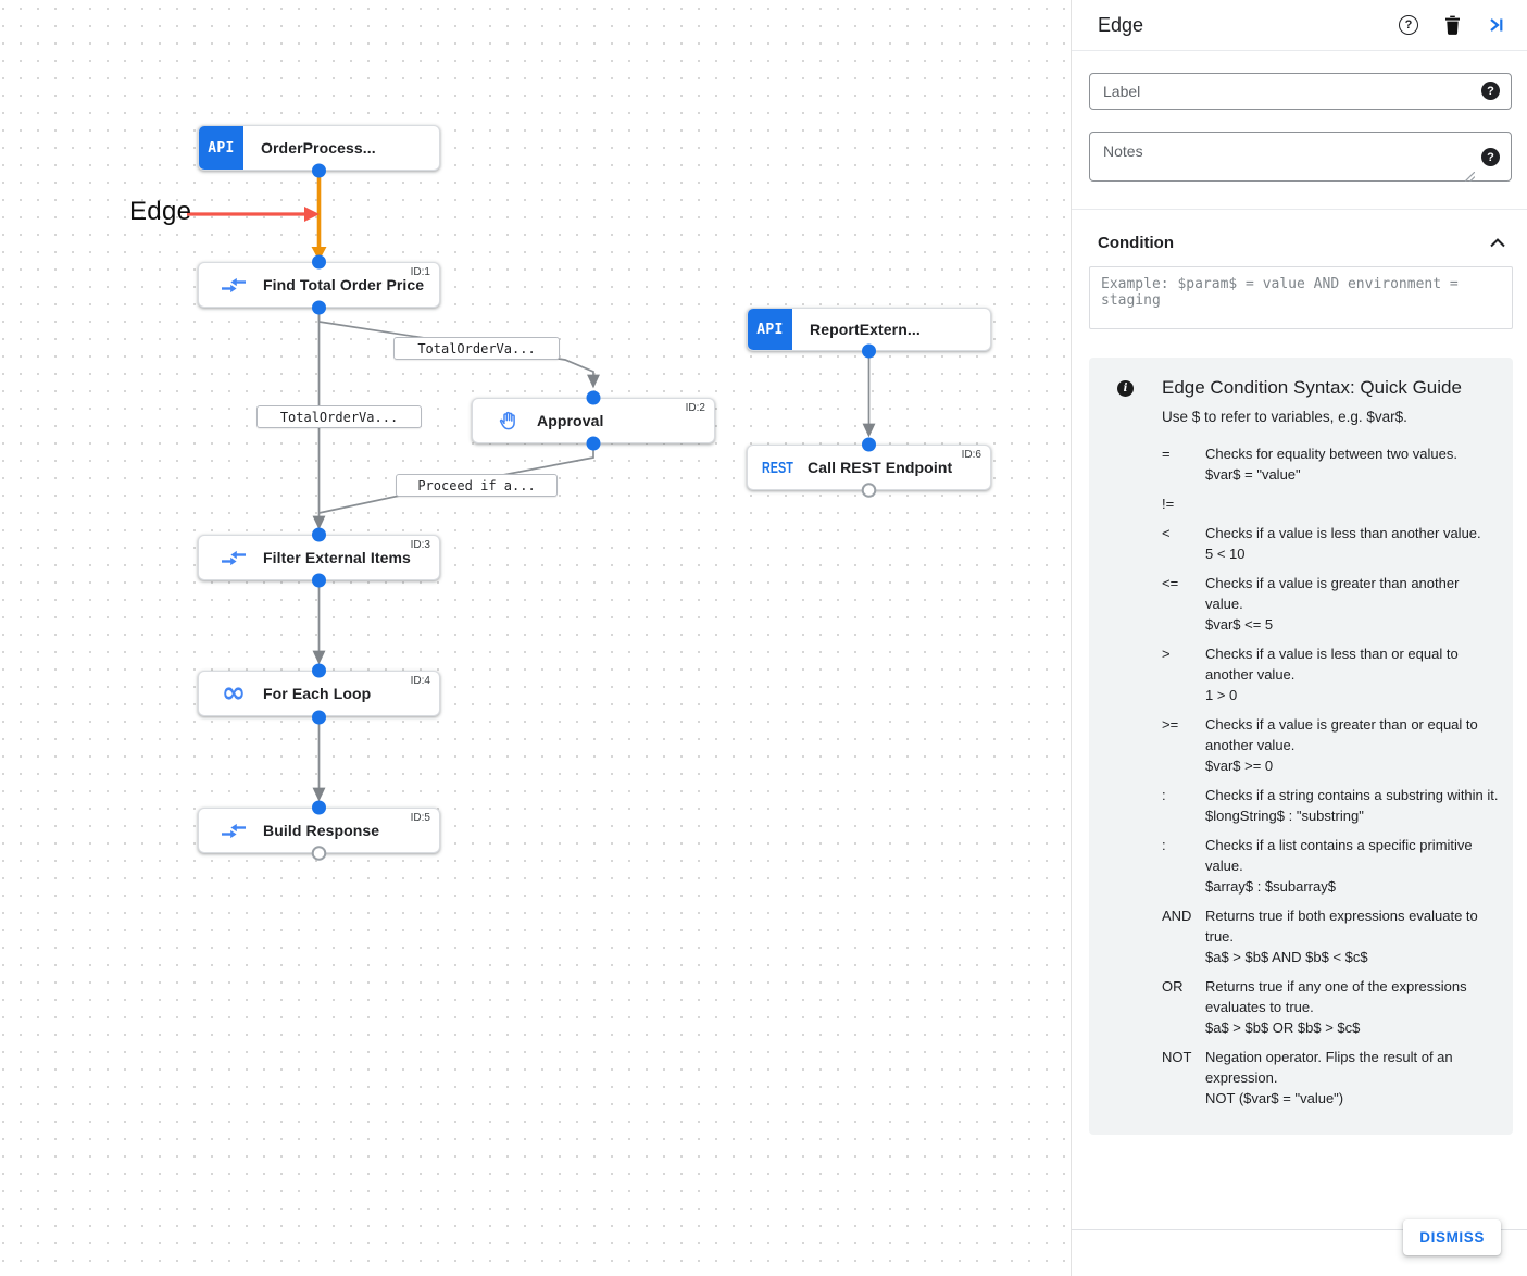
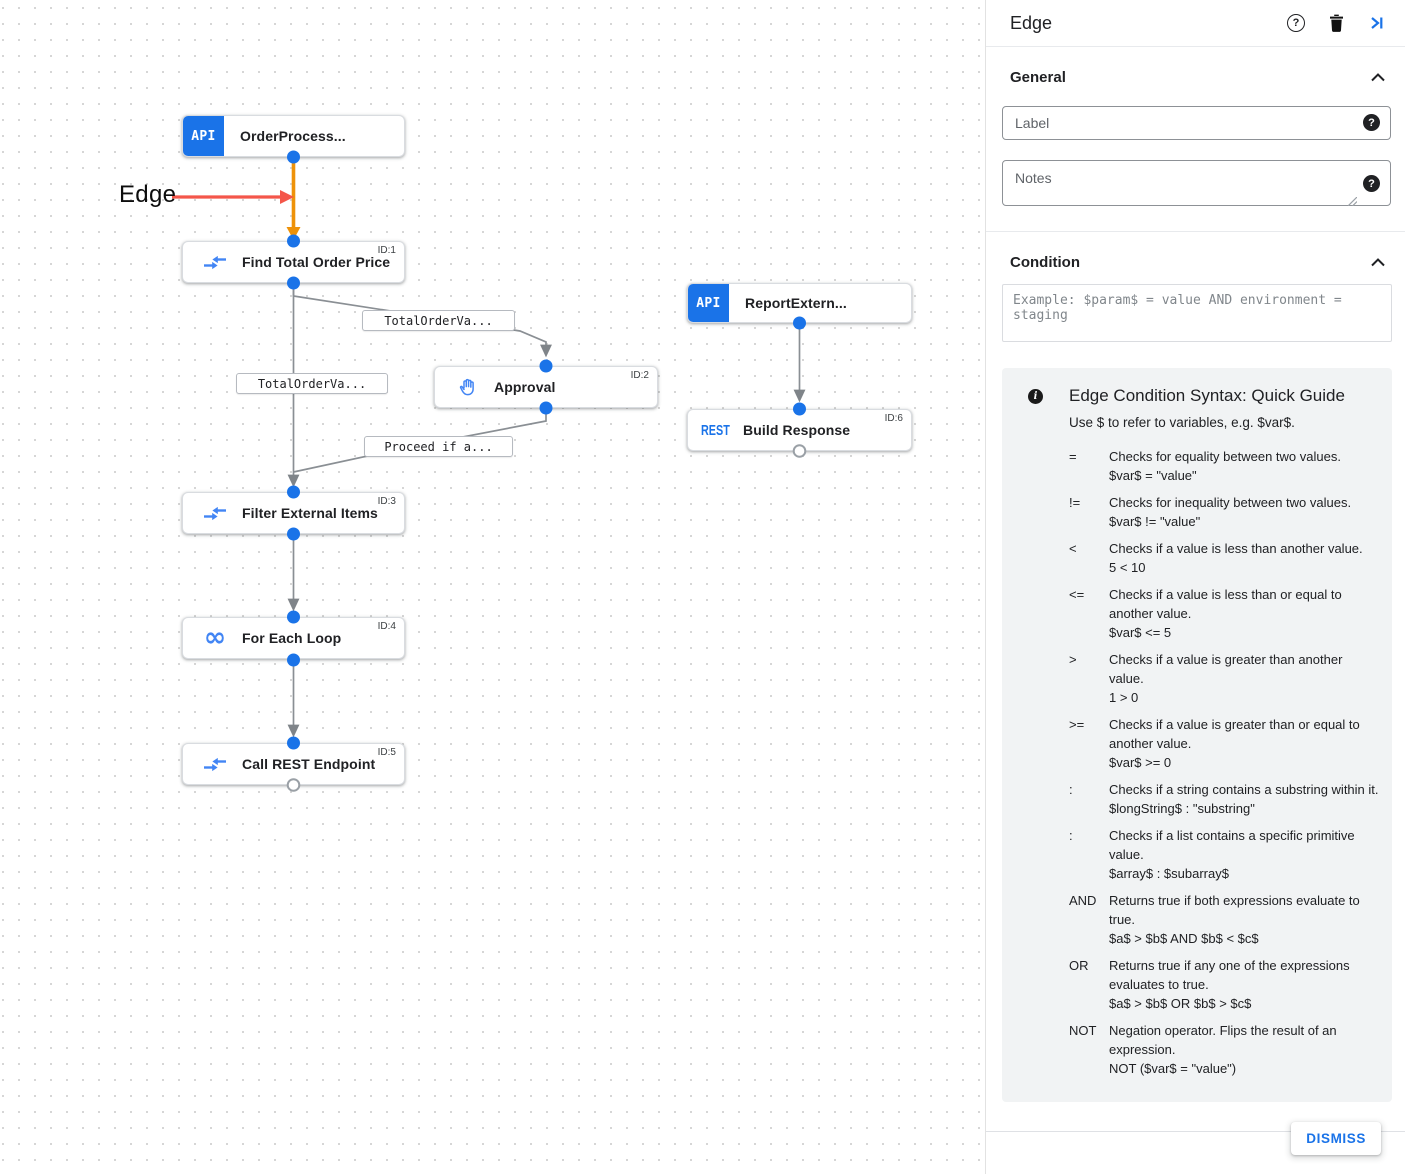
  API
  OrderProcess...
  Find Total Order Price
  ID:1
  Approval
  ID:2
  Filter External Items
  ID:3
  ∞
  For Each Loop
  ID:4
- Build Response
+ Call REST Endpoint
  ID:5
  API
  ReportExtern...
  REST
- Call REST Endpoint
+ Build Response
  ID:6
  TotalOrderVa...
  TotalOrderVa...
  Proceed if a...
  Edge
  Edge
  ?
+ General
  Label
  ?
  Notes
  ?
  Condition
  i
  Edge Condition Syntax: Quick Guide
  Use $ to refer to variables, e.g. $var$.
  =
  Checks for equality between two values.
  $var$ = "value"
  !=
+ Checks for inequality between two values.
+ $var$ != "value"
  <
  Checks if a value is less than another value.
  5 < 10
  <=
- Checks if a value is greater than another value.
+ Checks if a value is less than or equal to another value.
  $var$ <= 5
  >
- Checks if a value is less than or equal to another value.
+ Checks if a value is greater than another value.
  1 > 0
  >=
  Checks if a value is greater than or equal to another value.
  $var$ >= 0
  :
  Checks if a string contains a substring within it.
  $longString$ : "substring"
  :
  Checks if a list contains a specific primitive value.
  $array$ : $subarray$
  AND
  Returns true if both expressions evaluate to true.
  $a$ > $b$ AND $b$ < $c$
  OR
  Returns true if any one of the expressions evaluates to true.
  $a$ > $b$ OR $b$ > $c$
  NOT
  Negation operator. Flips the result of an expression.
  NOT ($var$ = "value")
  DISMISS
